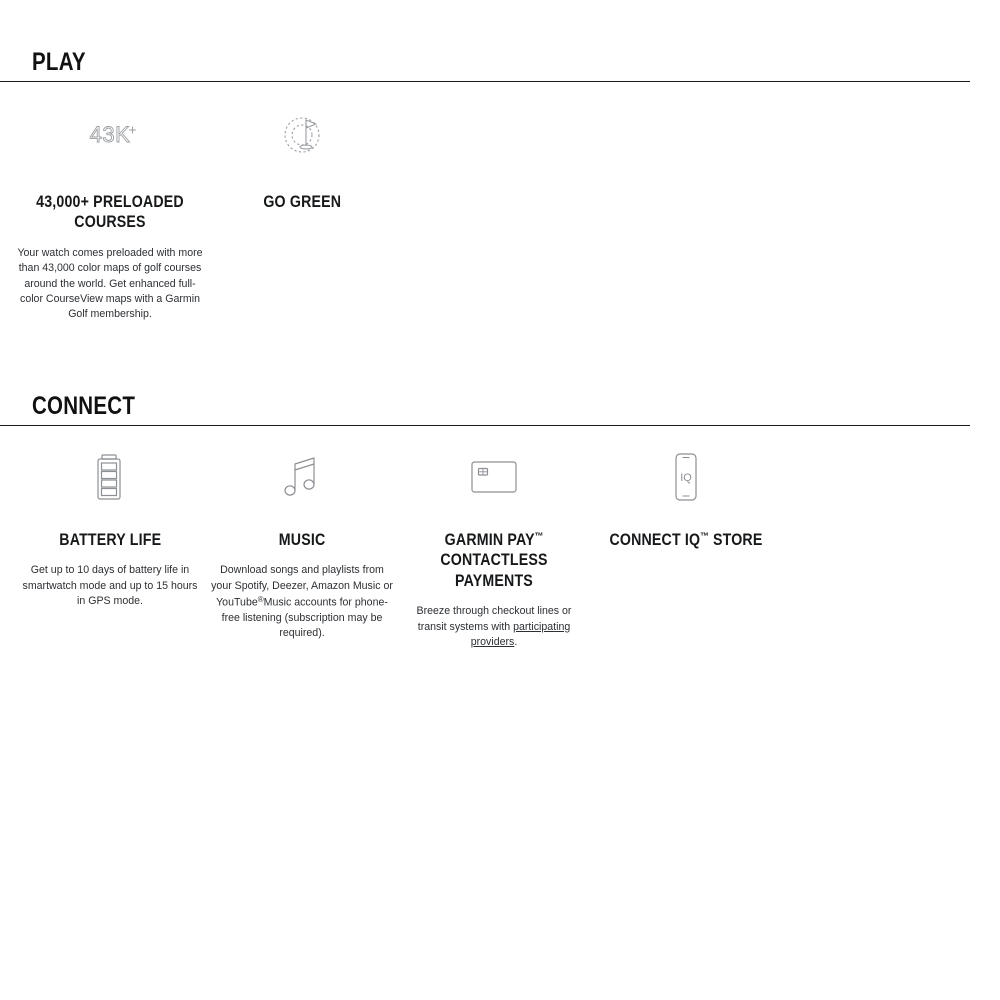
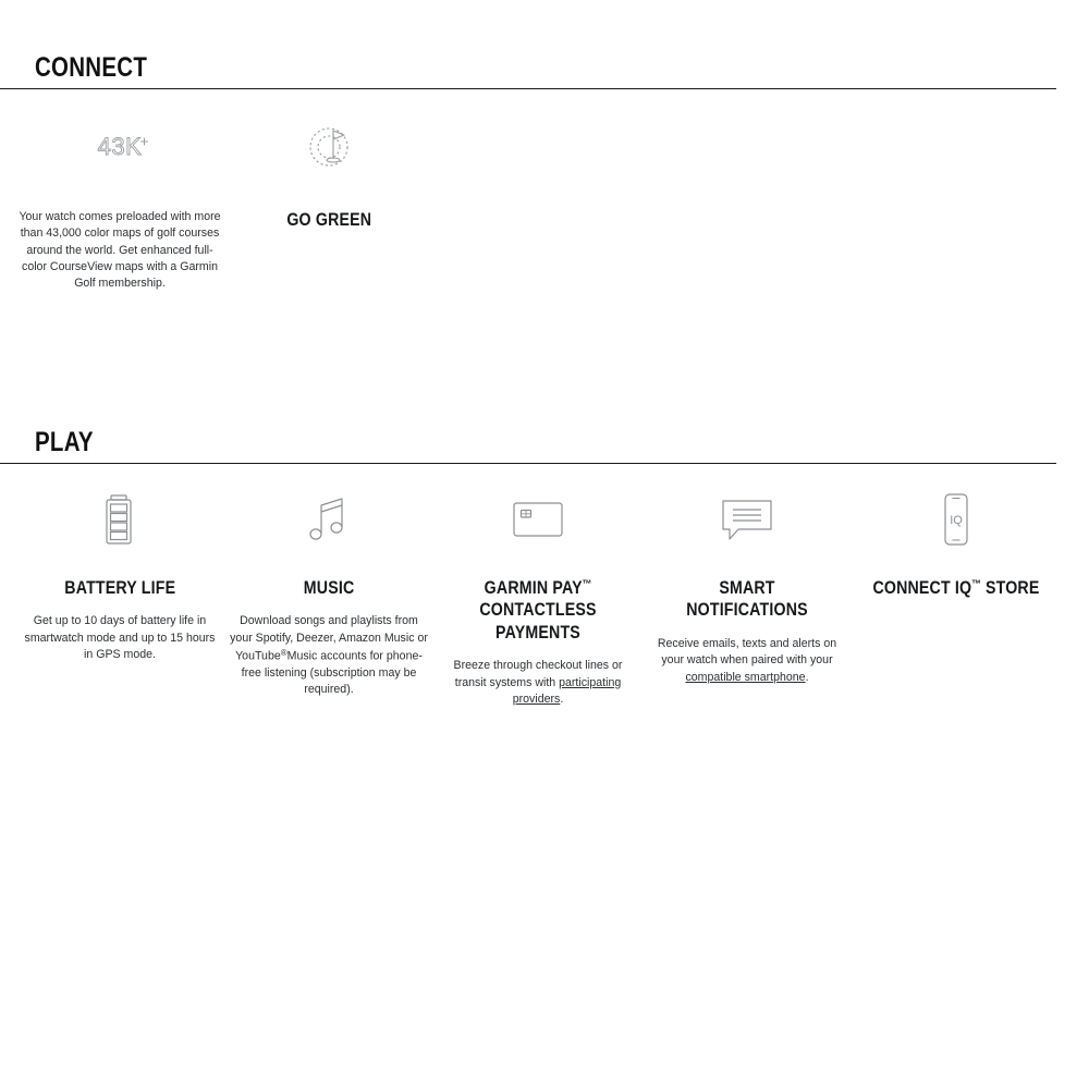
- PLAY
+ CONNECT
  43K
- 43,000+ PRELOADED COURSES
  Your watch comes preloaded with more than 43,000 color maps of golf courses around the world. Get enhanced full-color CourseView maps with a Garmin Golf membership.
  GO GREEN
- CONNECT
+ PLAY
  BATTERY LIFE
  Get up to 10 days of battery life in smartwatch mode and up to 15 hours in GPS mode.
  MUSIC
  Download songs and playlists from your Spotify, Deezer, Amazon Music or YouTube®Music accounts for phone-free listening (subscription may be required).
  GARMIN PAY™ CONTACTLESS PAYMENTS
  Breeze through checkout lines or transit systems with participating providers.
+ SMART NOTIFICATIONS
+ Receive emails, texts and alerts on your watch when paired with your compatible smartphone.
  IQ
  CONNECT IQ™ STORE
